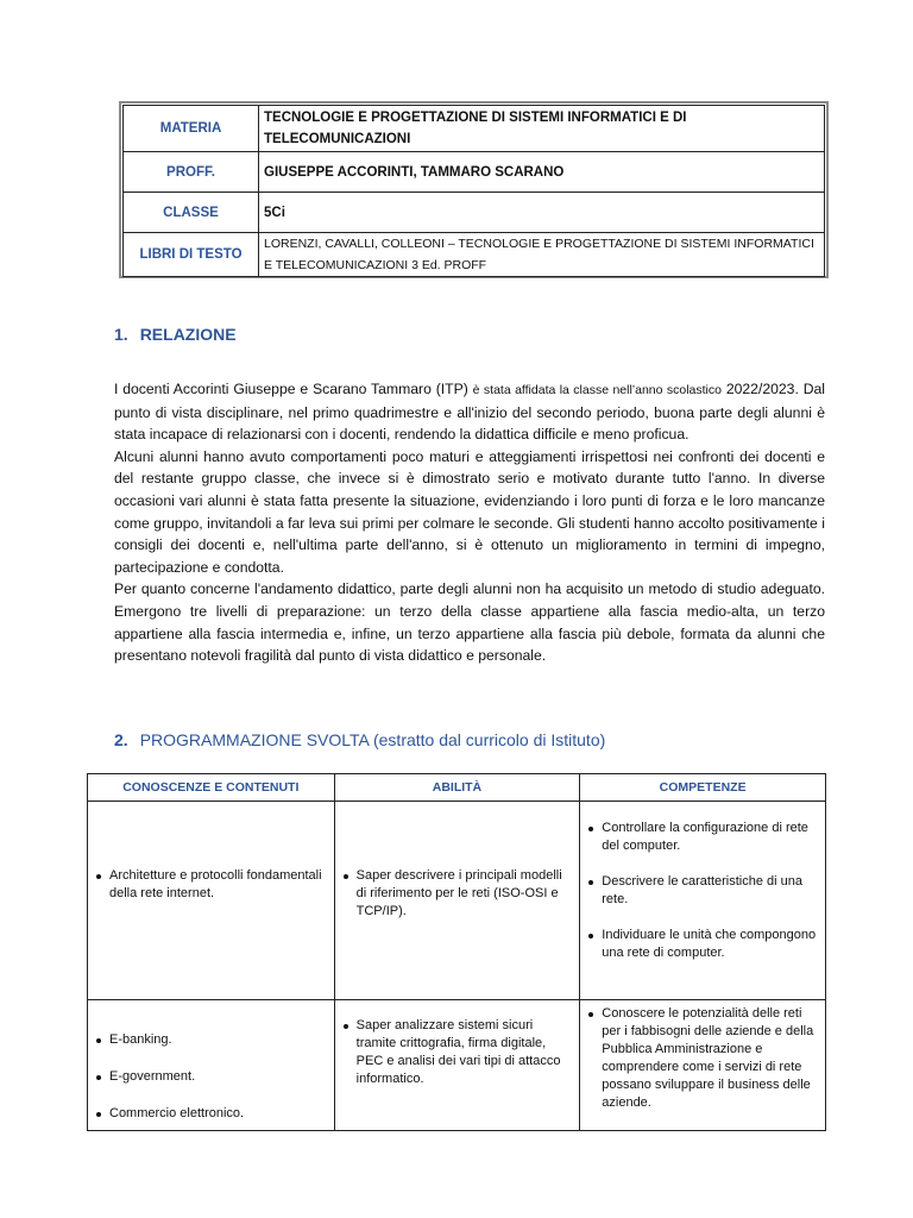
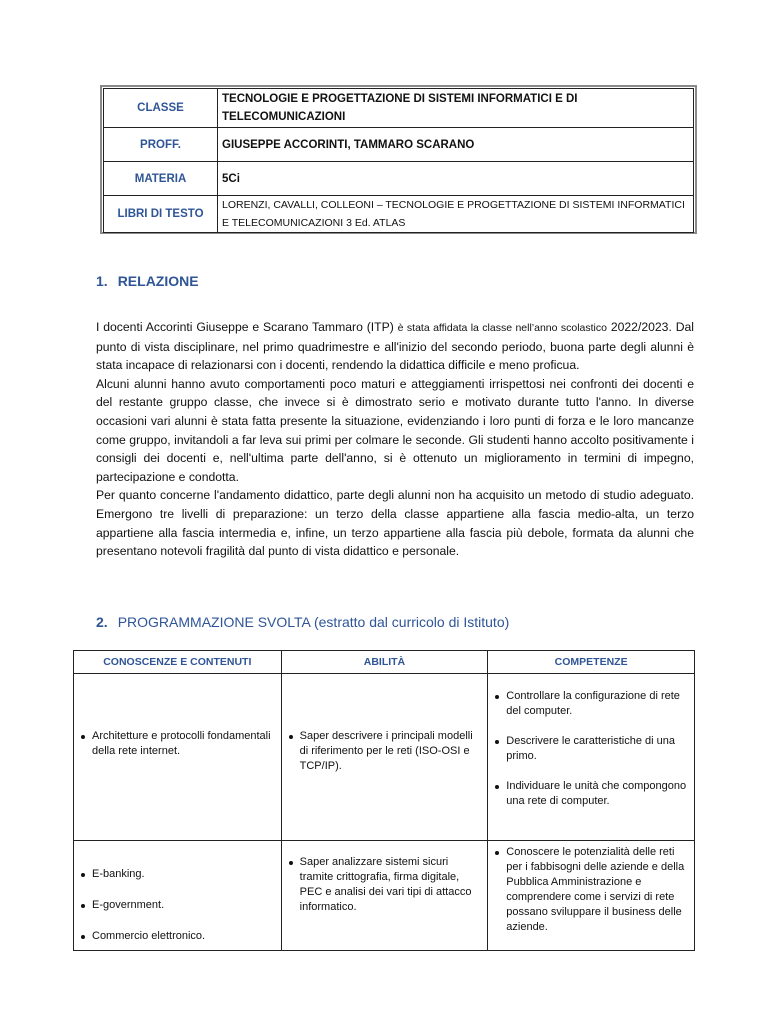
- MATERIA	TECNOLOGIE E PROGETTAZIONE DI SISTEMI INFORMATICI E DI TELECOMUNICAZIONI
+ CLASSE	TECNOLOGIE E PROGETTAZIONE DI SISTEMI INFORMATICI E DI TELECOMUNICAZIONI
  PROFF.	GIUSEPPE ACCORINTI, TAMMARO SCARANO
- CLASSE	5Ci
+ MATERIA	5Ci
- LIBRI DI TESTO	LORENZI, CAVALLI, COLLEONI – TECNOLOGIE E PROGETTAZIONE DI SISTEMI INFORMATICI E TELECOMUNICAZIONI 3 Ed. PROFF
+ LIBRI DI TESTO	LORENZI, CAVALLI, COLLEONI – TECNOLOGIE E PROGETTAZIONE DI SISTEMI INFORMATICI E TELECOMUNICAZIONI 3 Ed. ATLAS
  1. RELAZIONE
  I docenti Accorinti Giuseppe e Scarano Tammaro (ITP) è stata affidata la classe nell’anno scolastico 2022/2023. Dal punto di vista disciplinare, nel primo quadrimestre e all'inizio del secondo periodo, buona parte degli alunni è stata incapace di relazionarsi con i docenti, rendendo la didattica difficile e meno proficua.
  Alcuni alunni hanno avuto comportamenti poco maturi e atteggiamenti irrispettosi nei confronti dei docenti e del restante gruppo classe, che invece si è dimostrato serio e motivato durante tutto l'anno. In diverse occasioni vari alunni è stata fatta presente la situazione, evidenziando i loro punti di forza e le loro mancanze come gruppo, invitandoli a far leva sui primi per colmare le seconde. Gli studenti hanno accolto positivamente i consigli dei docenti e, nell'ultima parte dell'anno, si è ottenuto un miglioramento in termini di impegno, partecipazione e condotta.
  Per quanto concerne l'andamento didattico, parte degli alunni non ha acquisito un metodo di studio adeguato. Emergono tre livelli di preparazione: un terzo della classe appartiene alla fascia medio-alta, un terzo appartiene alla fascia intermedia e, infine, un terzo appartiene alla fascia più debole, formata da alunni che presentano notevoli fragilità dal punto di vista didattico e personale.
  2. PROGRAMMAZIONE SVOLTA (estratto dal curricolo di Istituto)
  CONOSCENZE E CONTENUTI	ABILITÀ	COMPETENZE
- Architetture e protocolli fondamentali della rete internet.	Saper descrivere i principali modelli di riferimento per le reti (ISO-OSI e TCP/IP).	Controllare la configurazione di rete del computer. Descrivere le caratteristiche di una rete. Individuare le unità che compongono una rete di computer.
+ Architetture e protocolli fondamentali della rete internet.	Saper descrivere i principali modelli di riferimento per le reti (ISO-OSI e TCP/IP).	Controllare la configurazione di rete del computer. Descrivere le caratteristiche di una primo. Individuare le unità che compongono una rete di computer.
  E-banking. E-government. Commercio elettronico.	Saper analizzare sistemi sicuri tramite crittografia, firma digitale, PEC e analisi dei vari tipi di attacco informatico.	Conoscere le potenzialità delle reti per i fabbisogni delle aziende e della Pubblica Amministrazione e comprendere come i servizi di rete possano sviluppare il business delle aziende.
